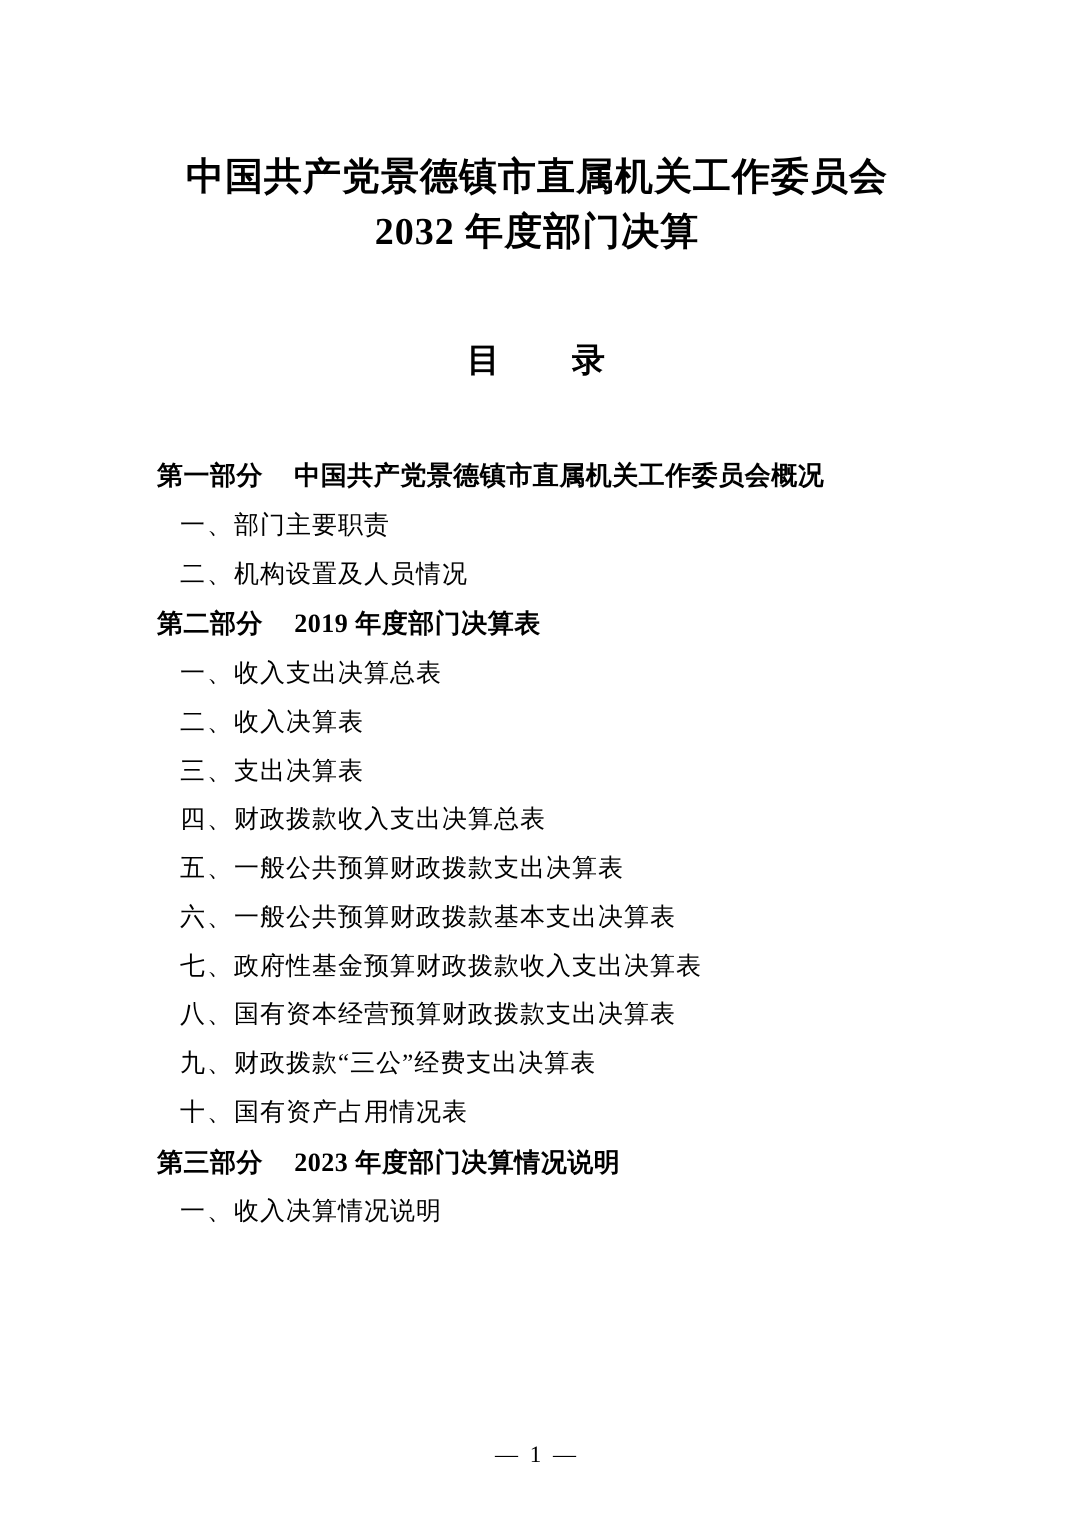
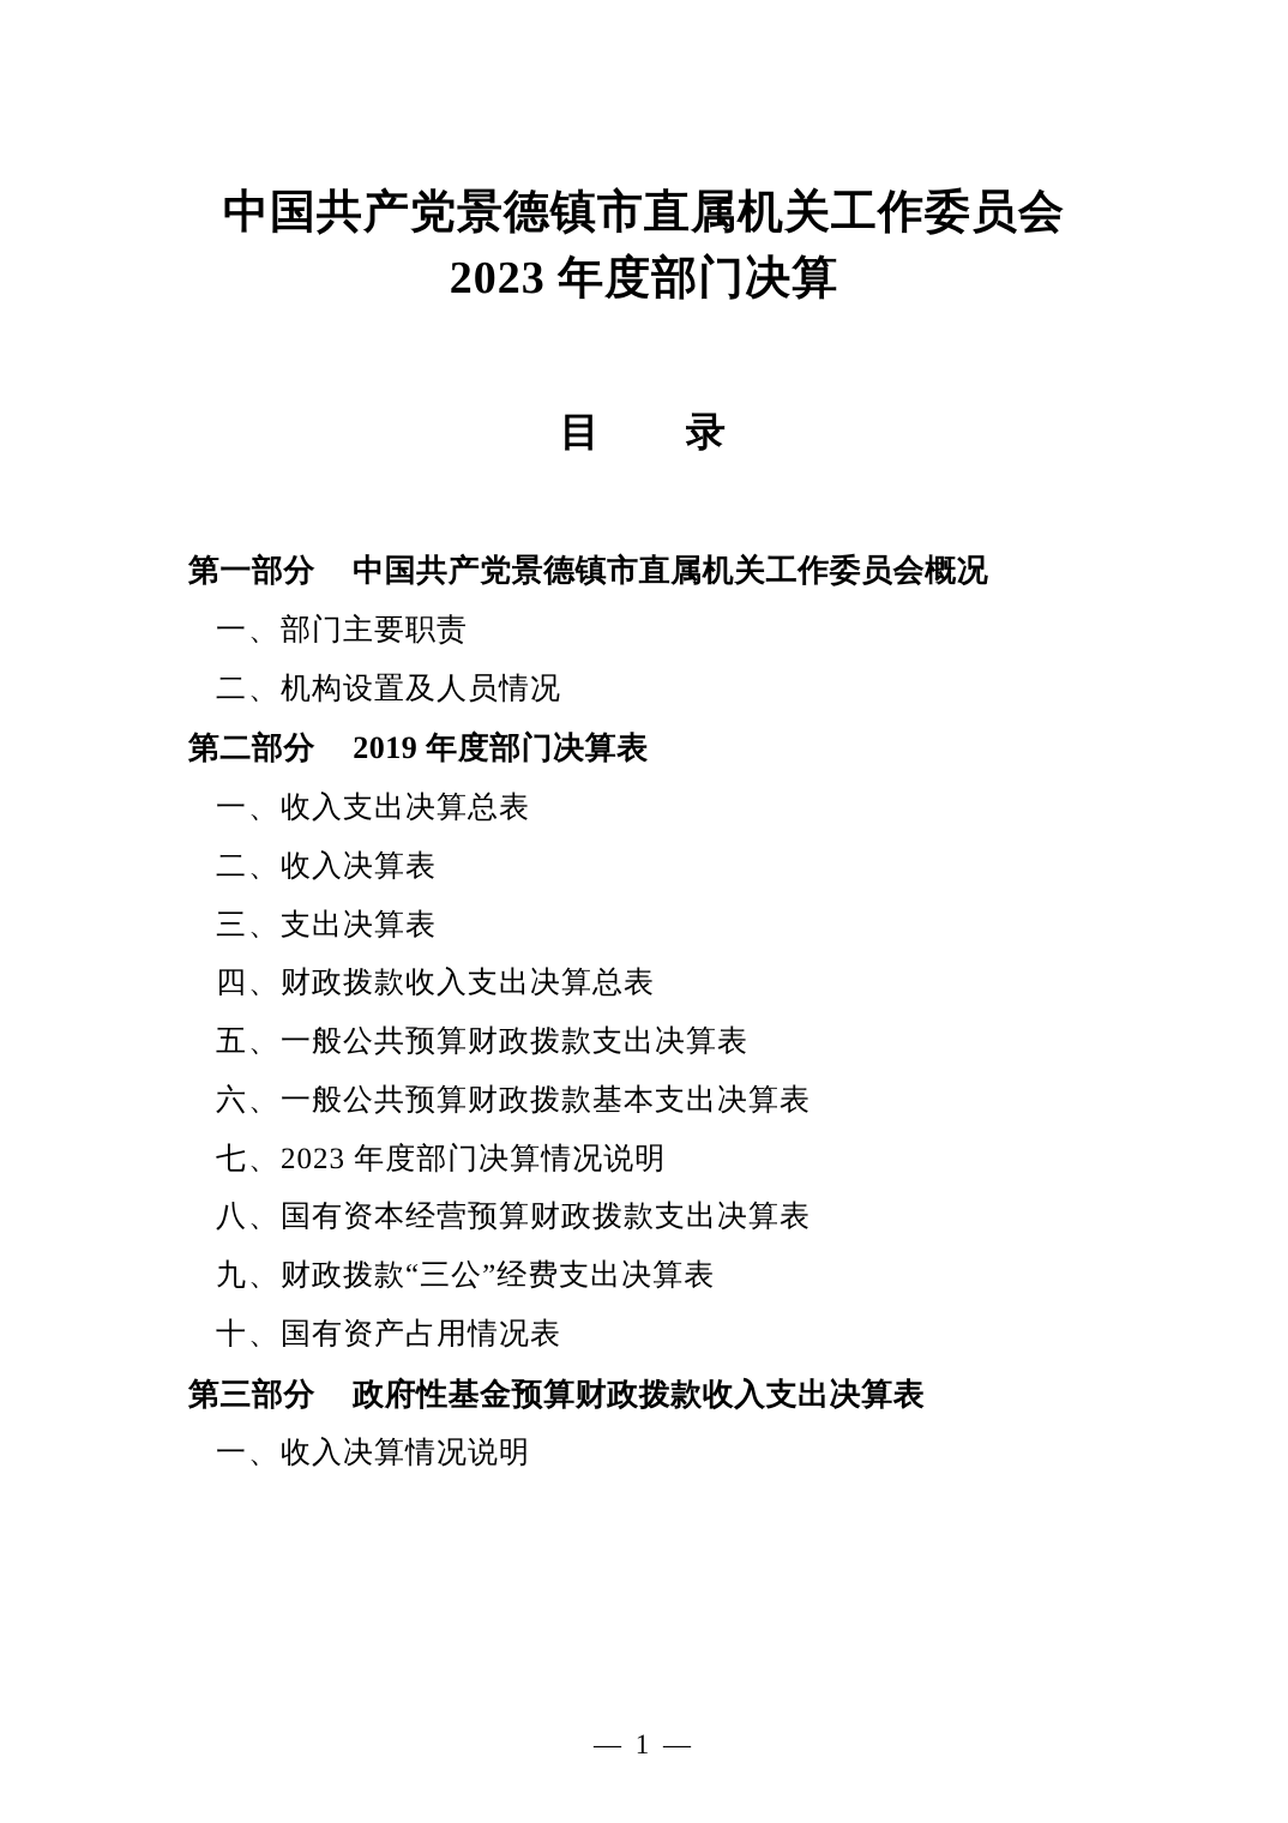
  中国共产党景德镇市直属机关工作委员会
- 2032 年度部门决算
+ 2023 年度部门决算
  目 录
  第一部分 中国共产党景德镇市直属机关工作委员会概况
  一、部门主要职责
  二、机构设置及人员情况
  第二部分 2019 年度部门决算表
  一、收入支出决算总表
  二、收入决算表
  三、支出决算表
  四、财政拨款收入支出决算总表
  五、一般公共预算财政拨款支出决算表
  六、一般公共预算财政拨款基本支出决算表
- 七、政府性基金预算财政拨款收入支出决算表
+ 七、2023 年度部门决算情况说明
  八、国有资本经营预算财政拨款支出决算表
  九、财政拨款“三公”经费支出决算表
  十、国有资产占用情况表
- 第三部分 2023 年度部门决算情况说明
+ 第三部分 政府性基金预算财政拨款收入支出决算表
  一、收入决算情况说明
  — 1 —
